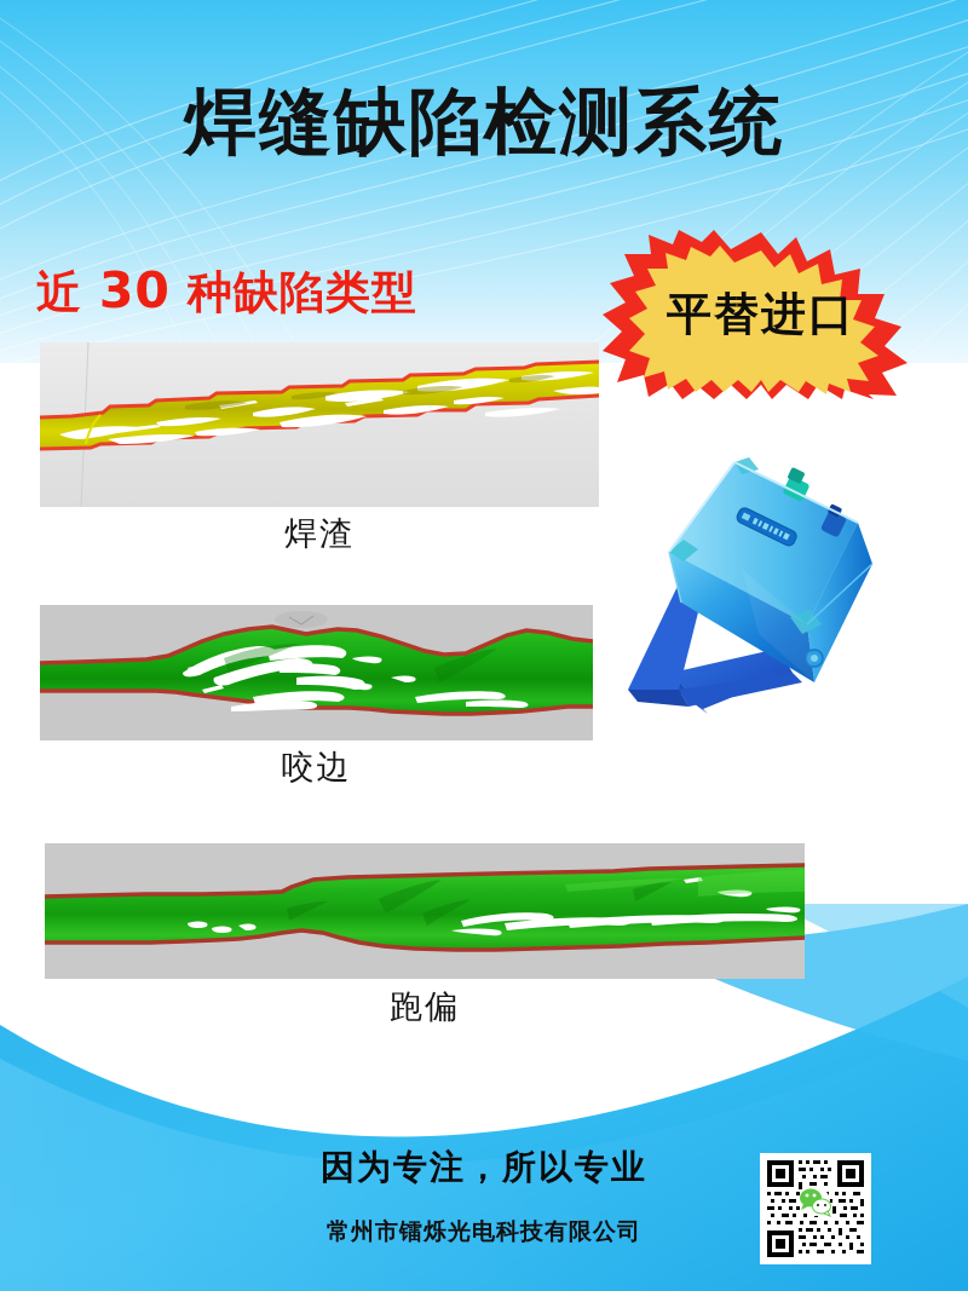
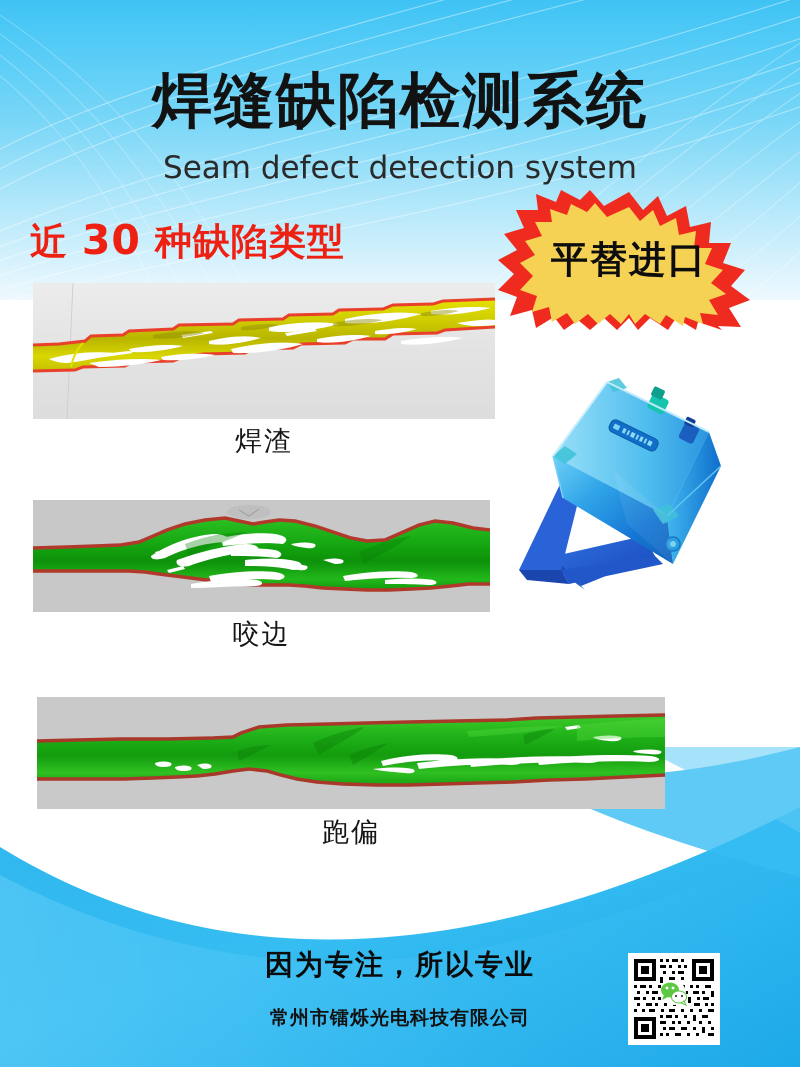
  焊缝缺陷检测系统
+ Seam defect detection system
  近 30 种缺陷类型
  平替进口
  焊渣
  咬边
  跑偏
  因为专注，所以专业
  常州市镭烁光电科技有限公司
